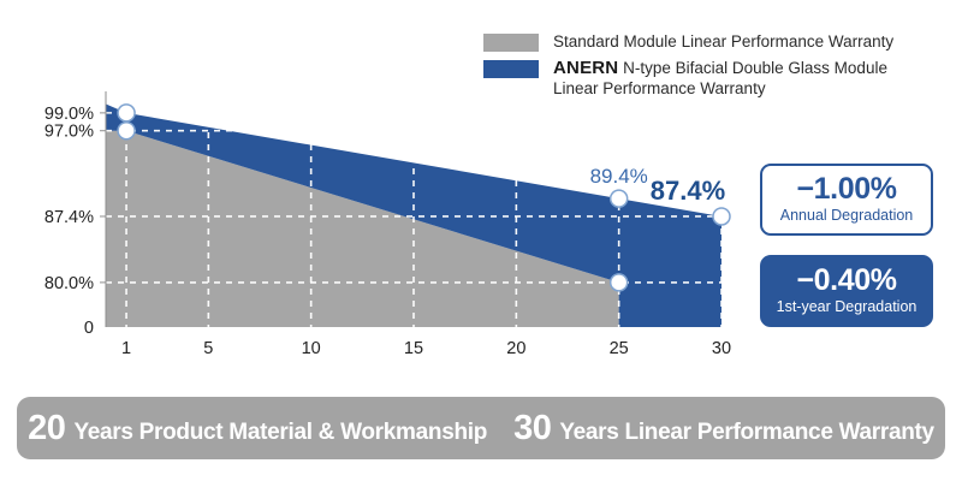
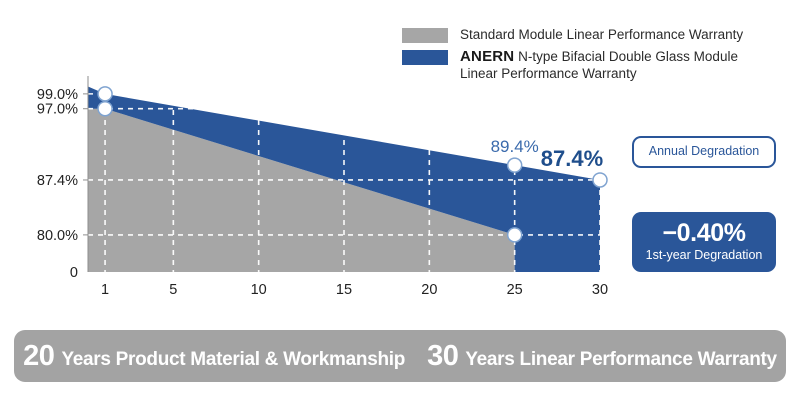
  Standard Module Linear Performance Warranty
  ANERN N-type Bifacial Double Glass Module
  Linear Performance Warranty
  99.0%
  97.0%
  87.4%
  80.0%
  0
  1
  5
  10
  15
  20
  25
  30
  89.4%
  87.4%
- −1.00%
  Annual Degradation
  −0.40%
  1st-year Degradation
  20
  Years Product Material & Workmanship
  30
  Years Linear Performance Warranty
